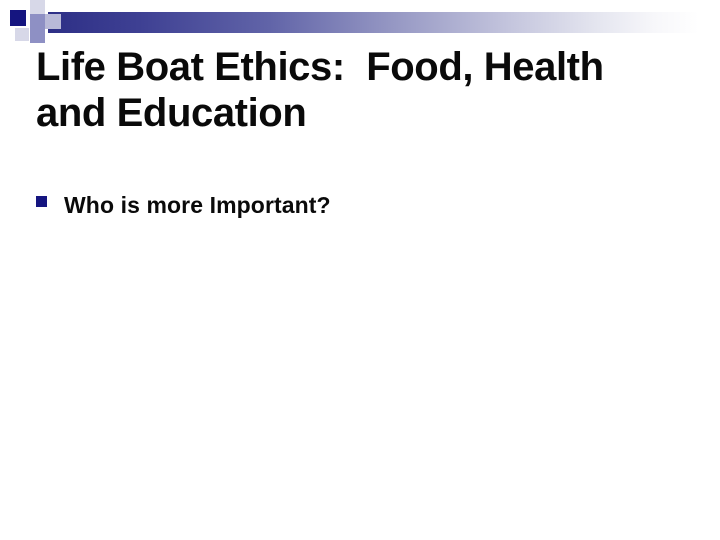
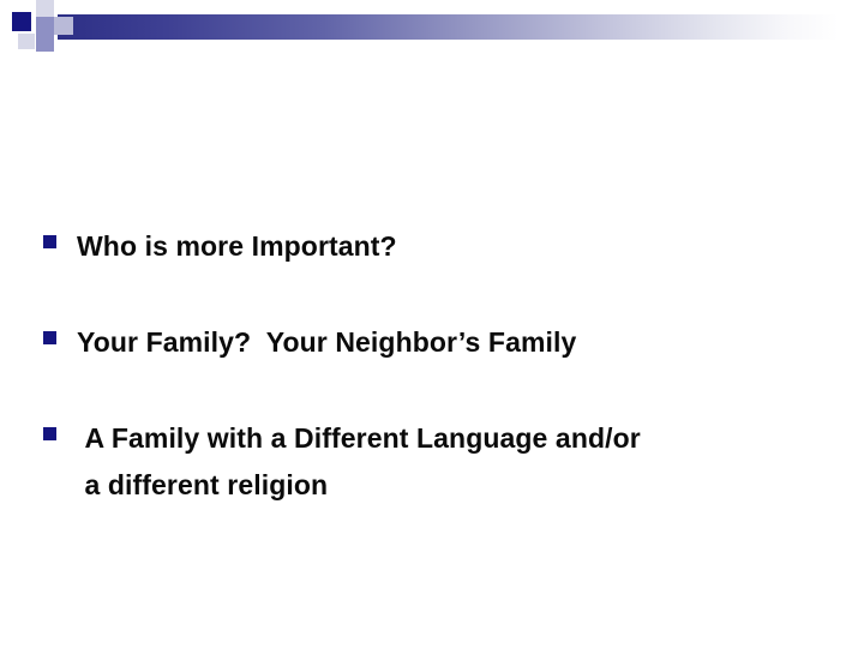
- Life Boat Ethics: Food, Health and Education
  Who is more Important?
+ Your Family? Your Neighbor’s Family
+ A Family with a Different Language and/or
+ a different religion
